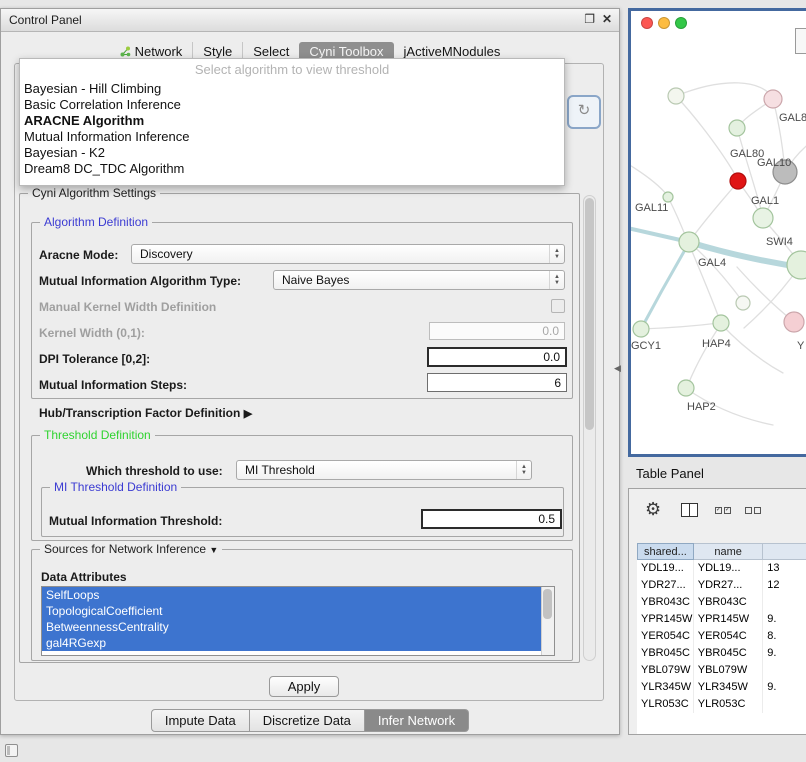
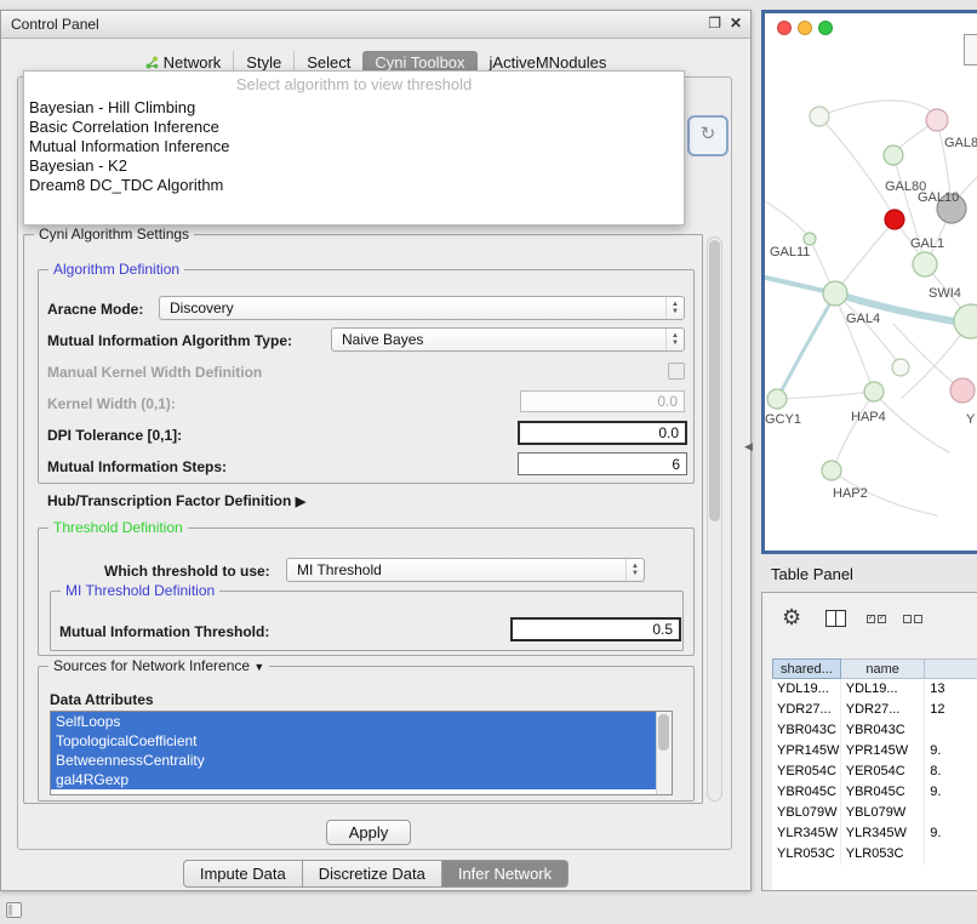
  Control Panel
  ❐
  ✕
  Network
  Style
  Select
  Cyni Toolbox
  jActiveMNodules
  ↻
  Cyni Algorithm Settings
  Algorithm Definition
  Threshold Definition
  MI Threshold Definition
  Sources for Network Inference ▼
  Aracne Mode:
  Discovery
  Mutual Information Algorithm Type:
  Naive Bayes
  Manual Kernel Width Definition
  Kernel Width (0,1):
  0.0
- DPI Tolerance [0,2]:
+ DPI Tolerance [0,1]:
  0.0
  Mutual Information Steps:
  6
  Hub/Transcription Factor Definition ▶
  Which threshold to use:
  MI Threshold
  Mutual Information Threshold:
  0.5
  Data Attributes
  SelfLoops
  TopologicalCoefficient
  BetweennessCentrality
  gal4RGexp
  Apply
  Impute Data
  Discretize Data
  Infer Network
  Select algorithm to view threshold
  Bayesian - Hill Climbing
  Basic Correlation Inference
- ARACNE Algorithm
  Mutual Information Inference
  Bayesian - K2
  Dream8 DC_TDC Algorithm
  GAL8
  GAL80
  GAL10
  GAL11
  GAL1
  SWI4
  GAL4
  GCY1
  HAP4
  HAP2
  Y
  Table Panel
  ⚙
  shared...
  name
  YDL19...
  YDL19...
  13
  YDR27...
  YDR27...
  12
  YBR043C
  YBR043C
  YPR145W
  YPR145W
  9.
  YER054C
  YER054C
  8.
  YBR045C
  YBR045C
  9.
  YBL079W
  YBL079W
  YLR345W
  YLR345W
  9.
  YLR053C
  YLR053C
  ◀
